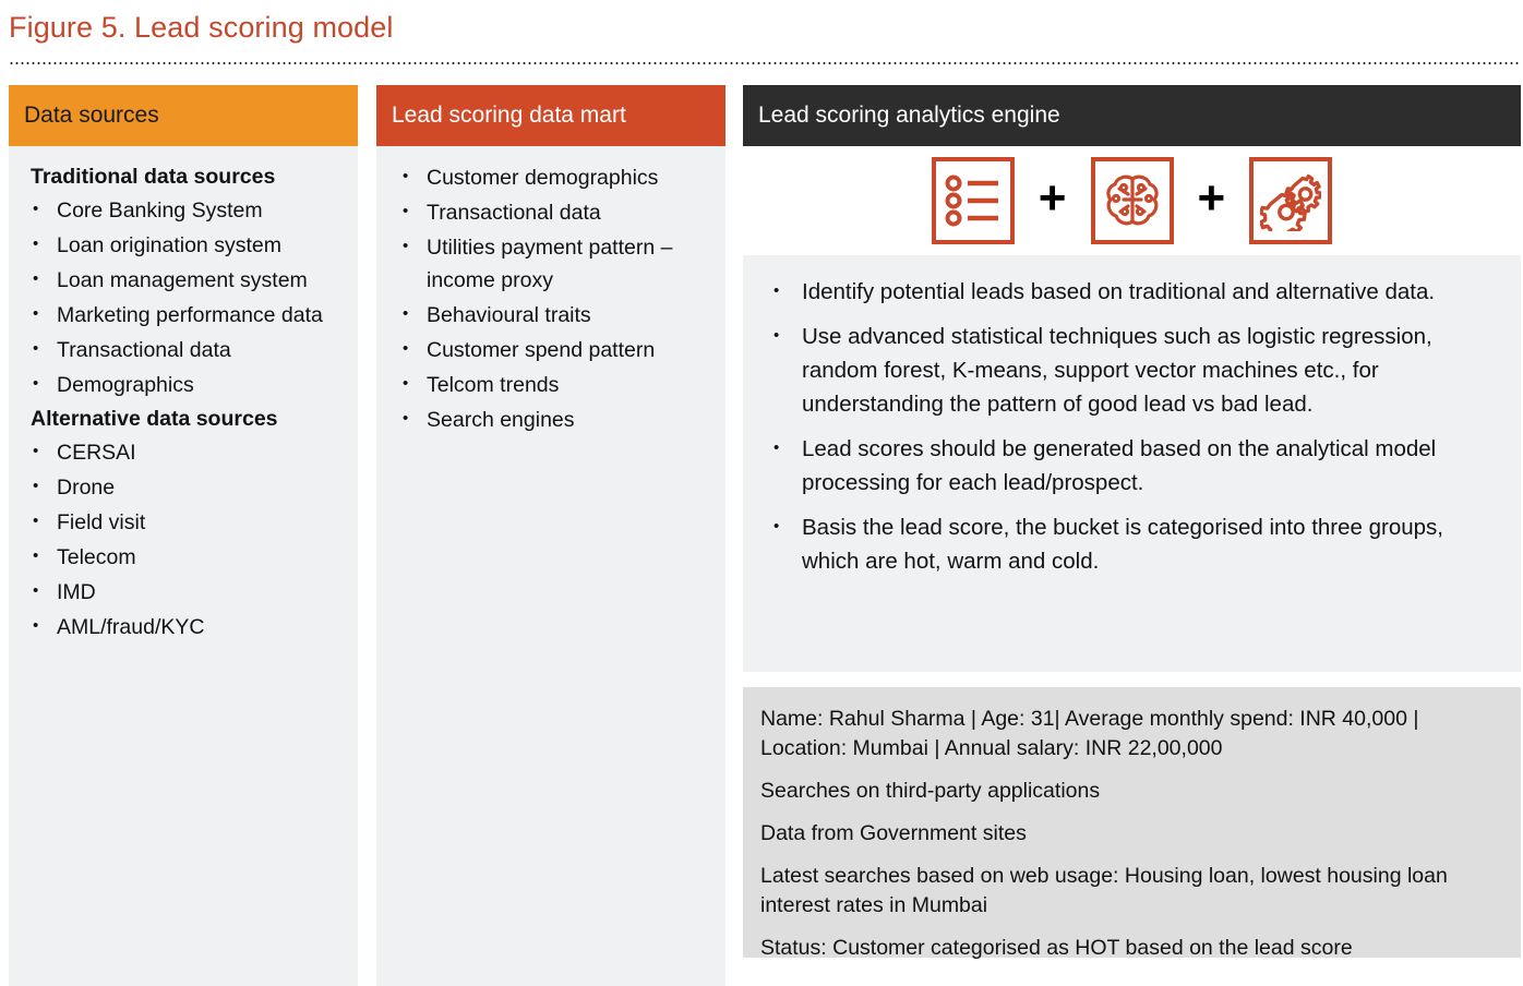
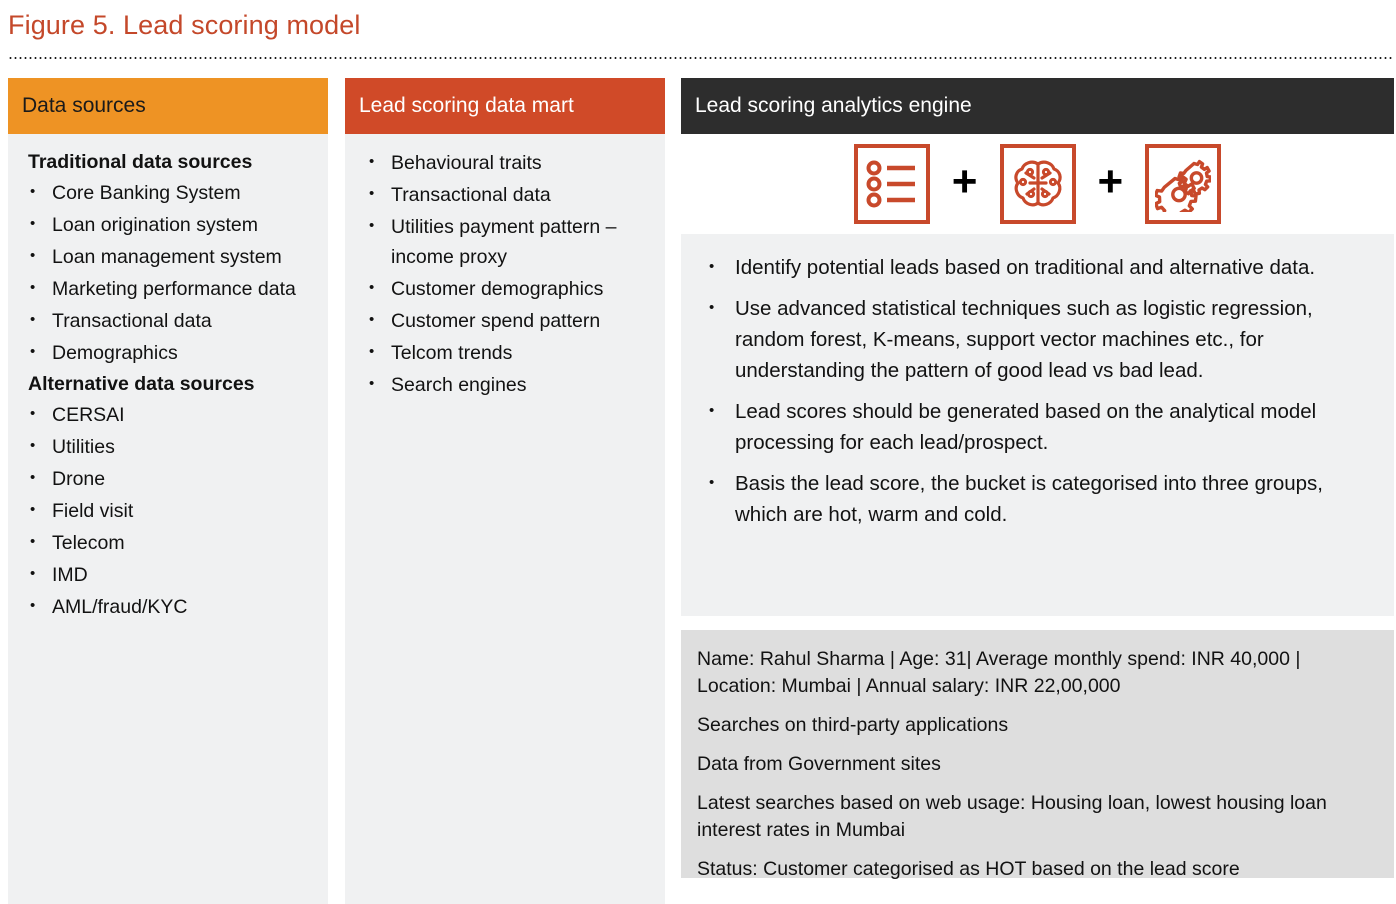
  Figure 5. Lead scoring model
  Data sources
  Traditional data sources
  Core Banking System
  Loan origination system
  Loan management system
  Marketing performance data
  Transactional data
  Demographics
  Alternative data sources
  CERSAI
+ Utilities
  Drone
  Field visit
  Telecom
  IMD
  AML/fraud/KYC
  Lead scoring data mart
- Customer demographics
+ Behavioural traits
  Transactional data
  Utilities payment pattern – income proxy
- Behavioural traits
+ Customer demographics
  Customer spend pattern
  Telcom trends
  Search engines
  Lead scoring analytics engine
  +
  +
  Identify potential leads based on traditional and alternative data.
  Use advanced statistical techniques such as logistic regression, random forest, K-means, support vector machines etc., for understanding the pattern of good lead vs bad lead.
  Lead scores should be generated based on the analytical model processing for each lead/prospect.
  Basis the lead score, the bucket is categorised into three groups, which are hot, warm and cold.
  Name: Rahul Sharma | Age: 31| Average monthly spend: INR 40,000 | Location: Mumbai | Annual salary: INR 22,00,000
  Searches on third-party applications
  Data from Government sites
  Latest searches based on web usage: Housing loan, lowest housing loan interest rates in Mumbai
  Status: Customer categorised as HOT based on the lead score
